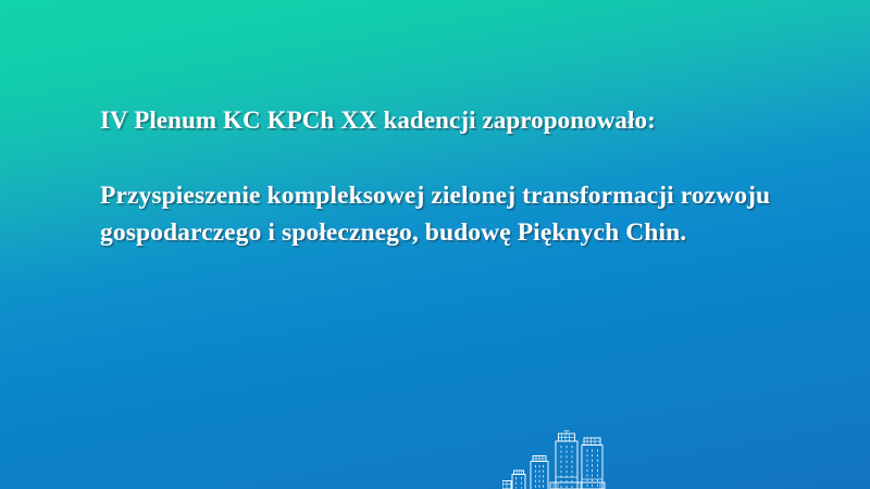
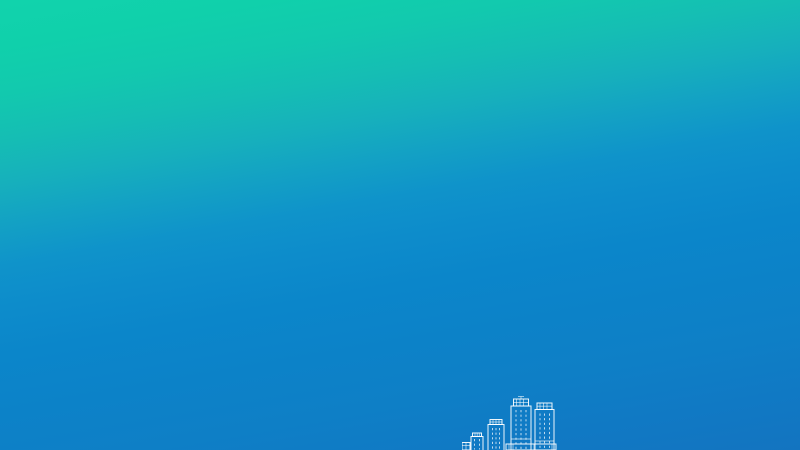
- IV Plenum KC KPCh XX kadencji zaproponowało:
- Przyspieszenie kompleksowej zielonej transformacji rozwoju
- gospodarczego i społecznego, budowę Pięknych Chin.
